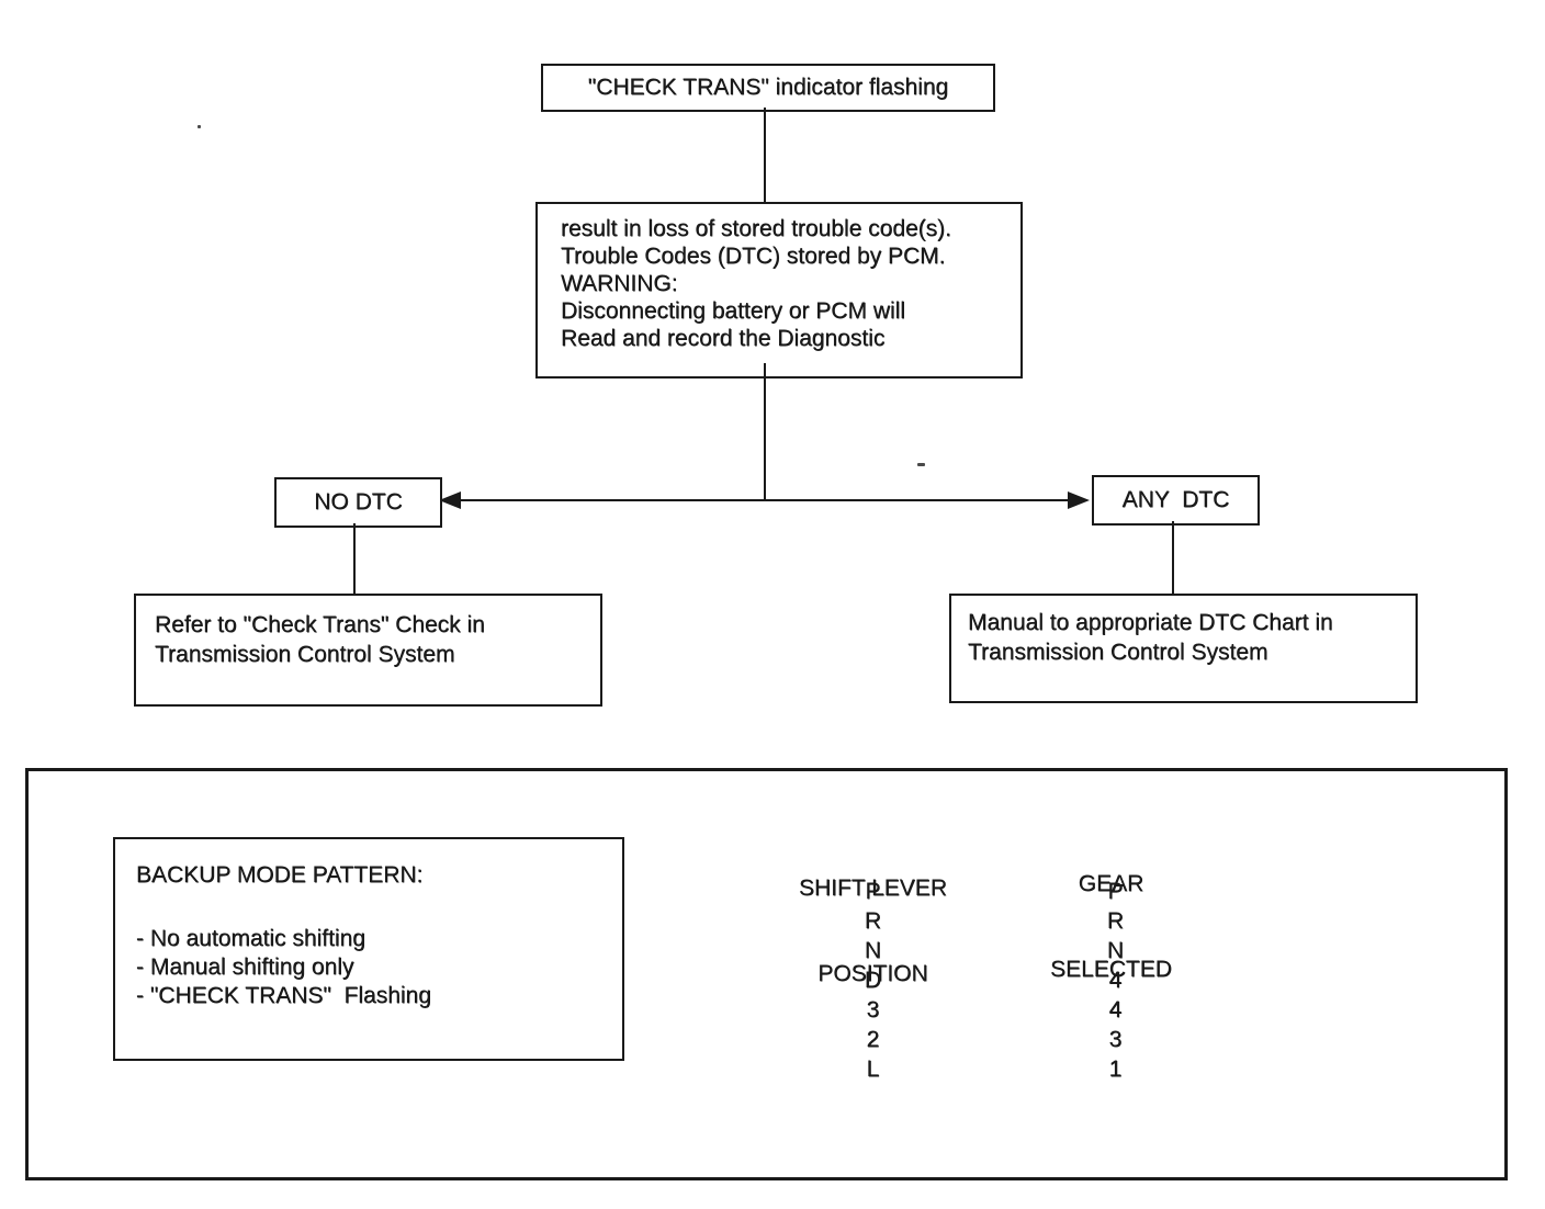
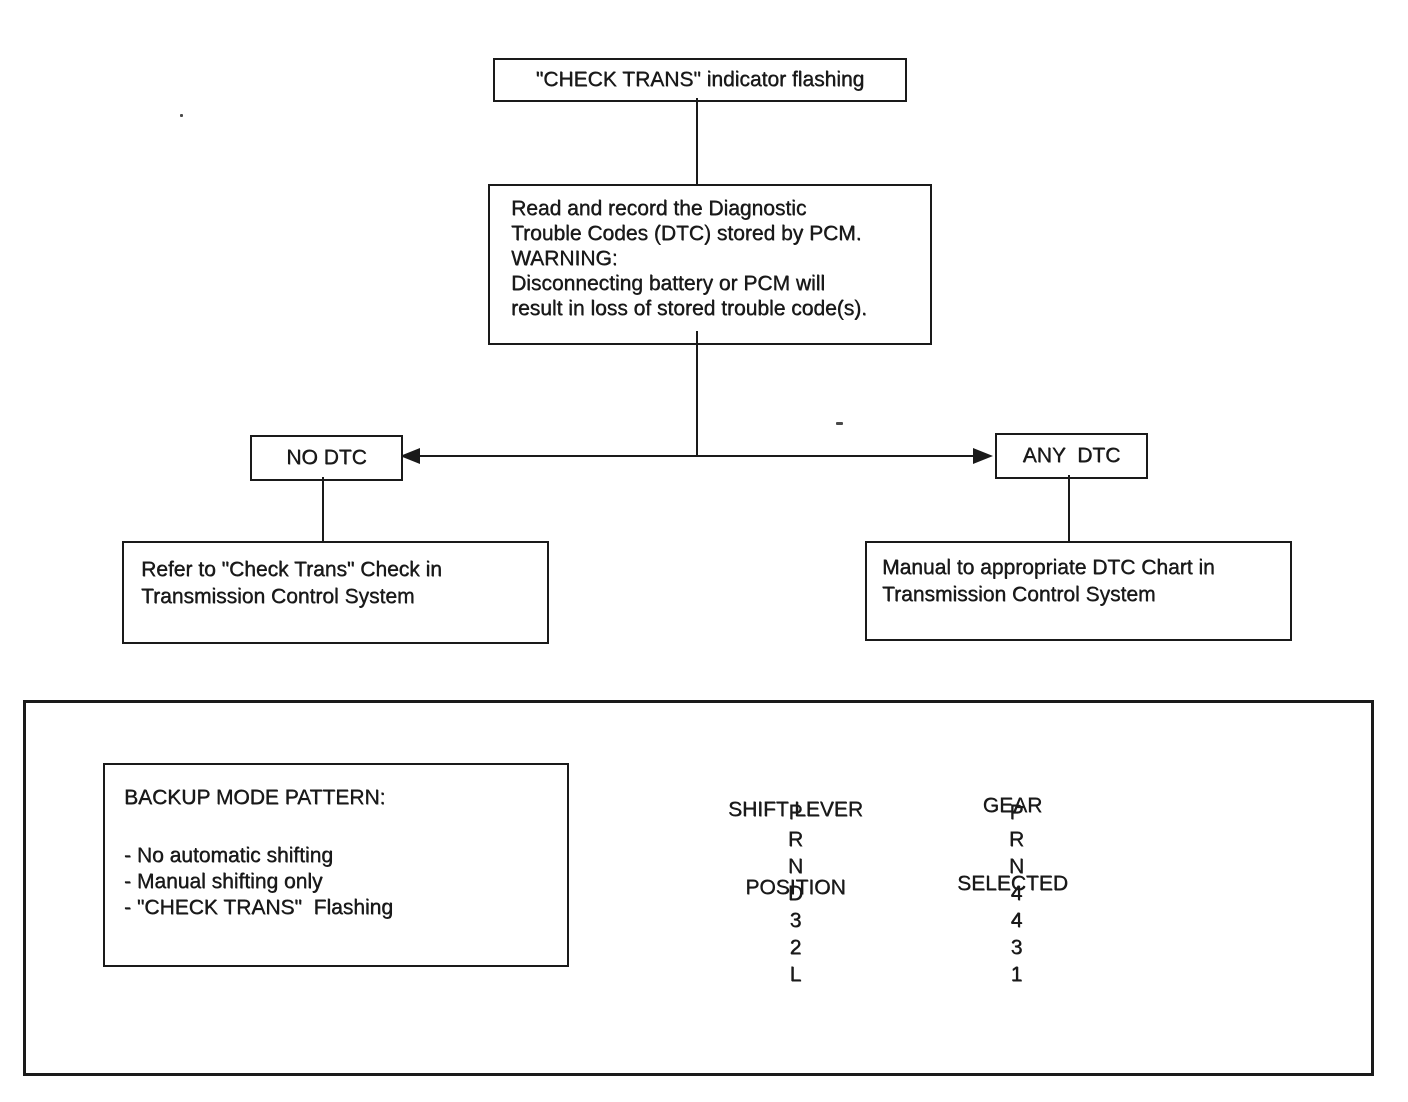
  "CHECK TRANS" indicator flashing
- result in loss of stored trouble code(s).
+ Read and record the Diagnostic
  Trouble Codes (DTC) stored by PCM.
  WARNING:
  Disconnecting battery or PCM will
- Read and record the Diagnostic
+ result in loss of stored trouble code(s).
  NO DTC
  ANY DTC
  Refer to "Check Trans" Check in
  Transmission Control System
  Manual to appropriate DTC Chart in
  Transmission Control System
  BACKUP MODE PATTERN:
  - No automatic shifting
  - Manual shifting only
  - "CHECK TRANS" Flashing
  SHIFT LEVER
  POSITION
  GEAR
  SELECTED
  P
  P
  R
  R
  N
  N
  D
  4
  3
  4
  2
  3
  L
  1
